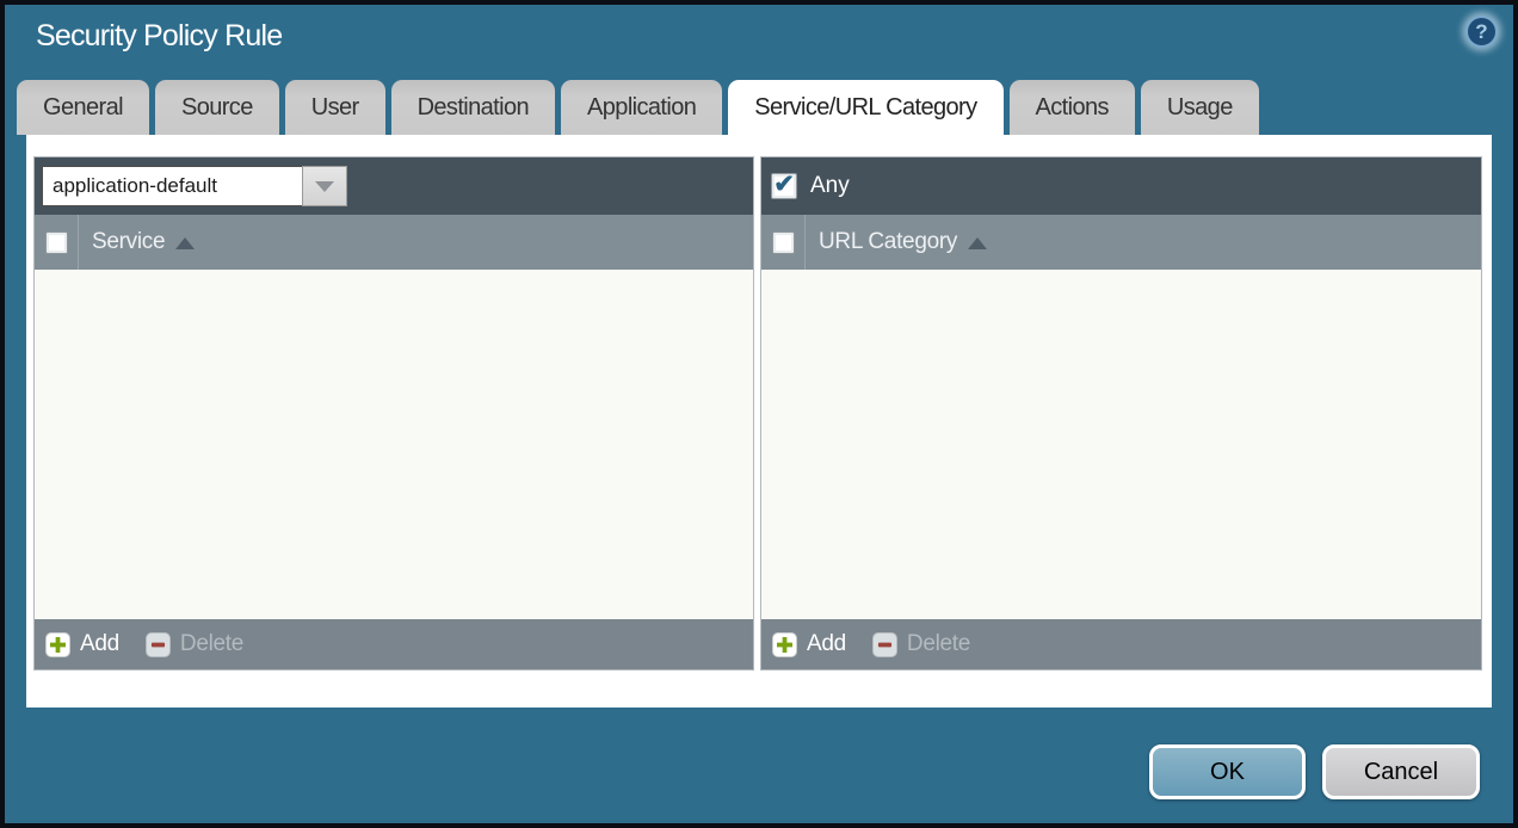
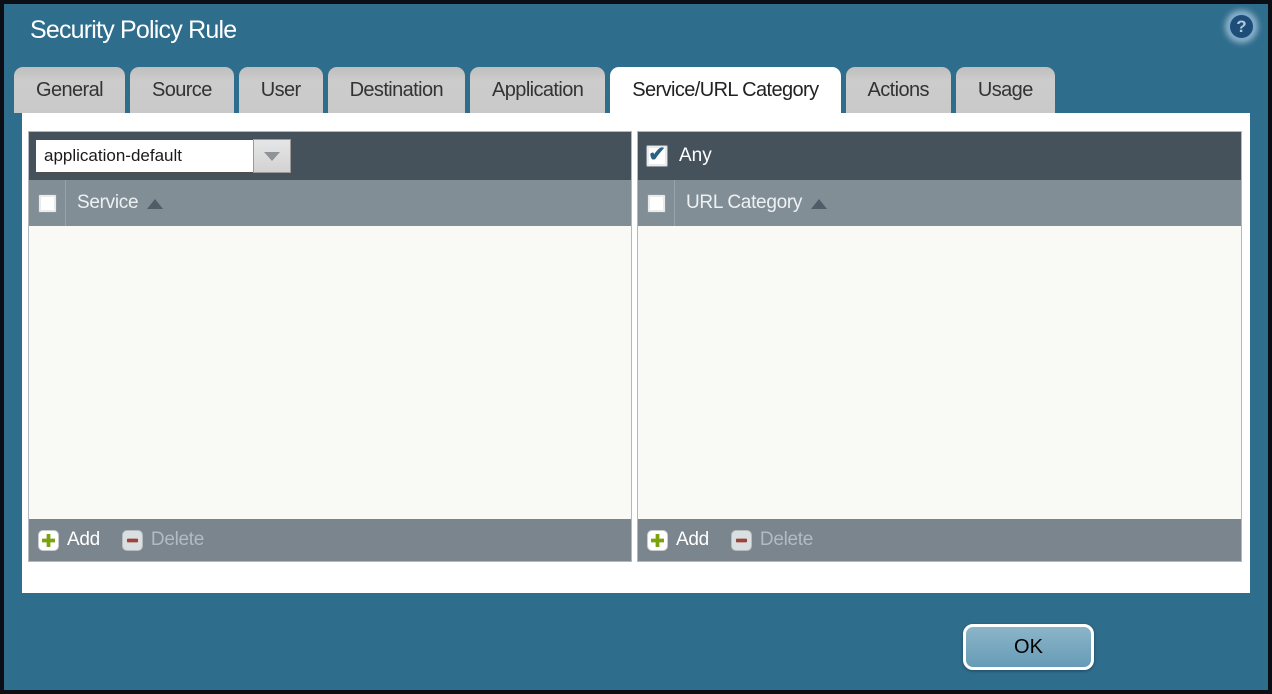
  Security Policy Rule
  ?
  General
  Source
  User
  Destination
  Application
  Service/URL Category
  Actions
  Usage
  application-default
  Service
  Add
  Delete
  ✔
  Any
  URL Category
  Add
  Delete
  OK
- Cancel
